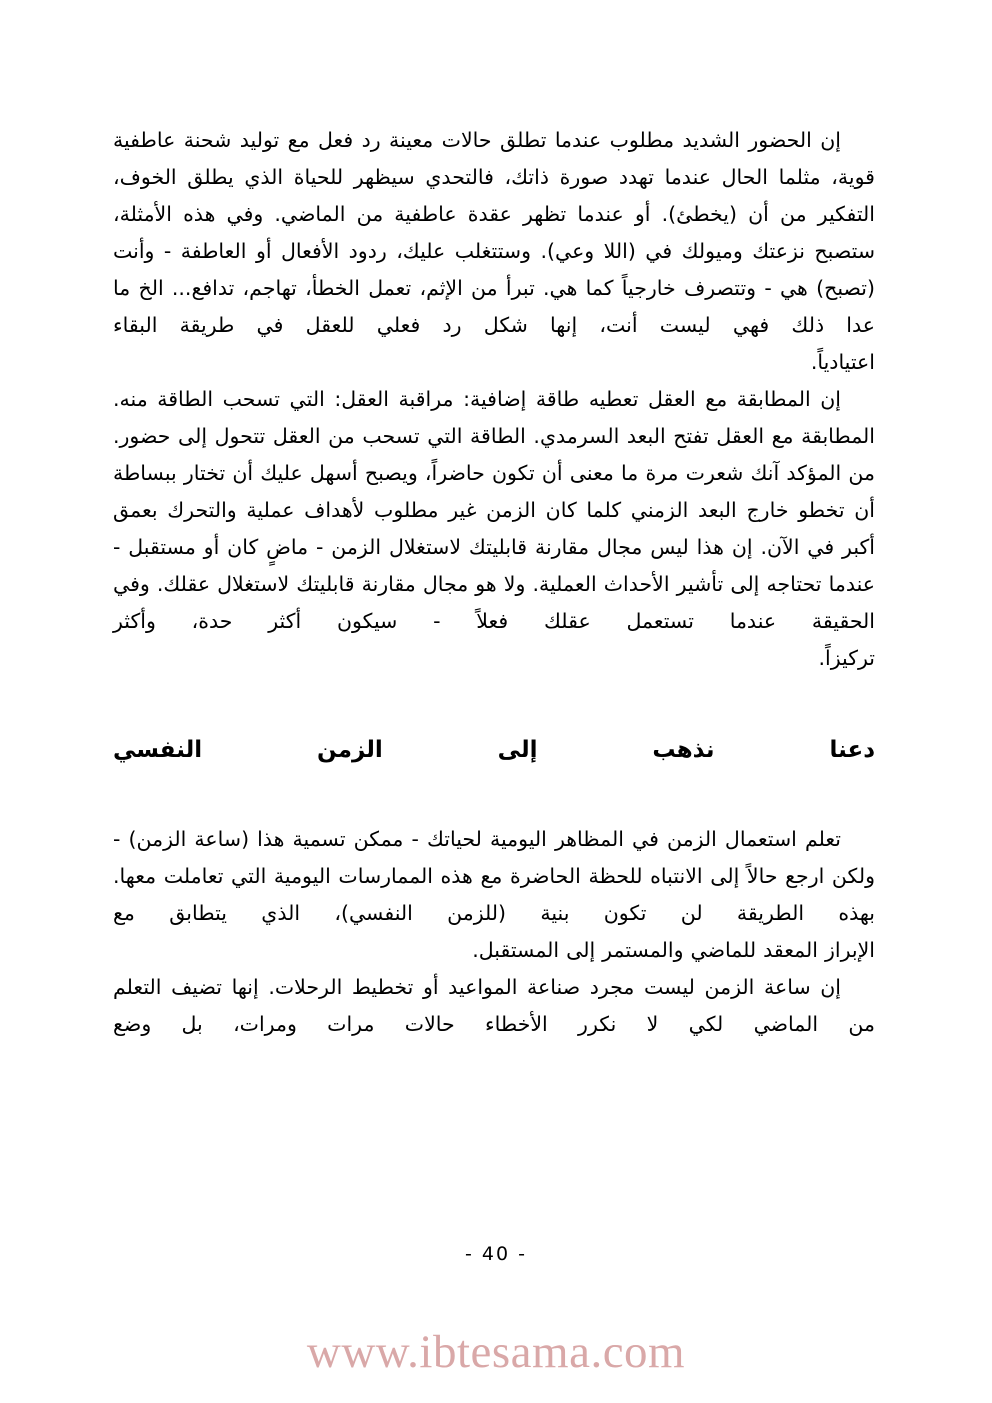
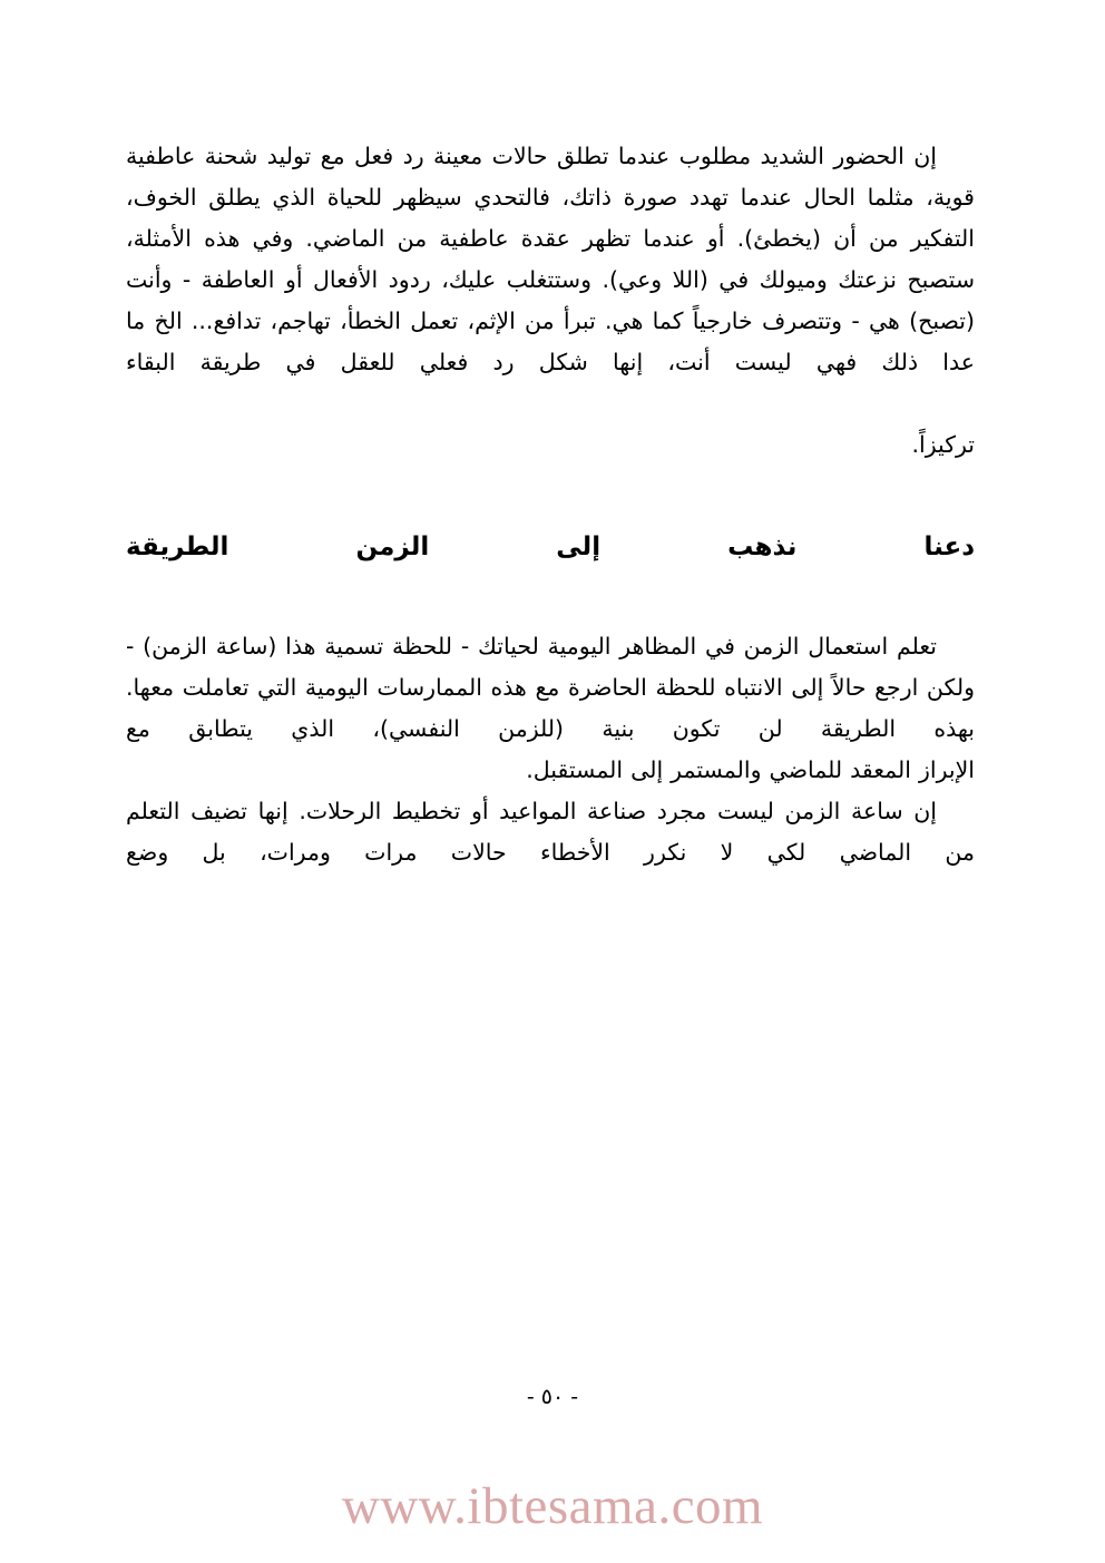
  إن الحضور الشديد مطلوب عندما تطلق حالات معينة رد فعل مع توليد شحنة عاطفية قوية، مثلما الحال عندما تهدد صورة ذاتك، فالتحدي سيظهر للحياة الذي يطلق الخوف، التفكير من أن (يخطئ). أو عندما تظهر عقدة عاطفية من الماضي. وفي هذه الأمثلة، ستصبح نزعتك وميولك في (اللا وعي). وستتغلب عليك، ردود الأفعال أو العاطفة - وأنت (تصبح) هي - وتتصرف خارجياً كما هي. تبرأ من الإثم، تعمل الخطأ، تهاجم، تدافع... الخ ما عدا ذلك فهي ليست أنت، إنها شكل رد فعلي للعقل في طريقة البقاء
- اعتيادياً.
- إن المطابقة مع العقل تعطيه طاقة إضافية: مراقبة العقل: التي تسحب الطاقة منه. المطابقة مع العقل تفتح البعد السرمدي. الطاقة التي تسحب من العقل تتحول إلى حضور. من المؤكد آنك شعرت مرة ما معنى أن تكون حاضراً، ويصبح أسهل عليك أن تختار ببساطة أن تخطو خارج البعد الزمني كلما كان الزمن غير مطلوب لأهداف عملية والتحرك بعمق أكبر في الآن. إن هذا ليس مجال مقارنة قابليتك لاستغلال الزمن - ماضٍ كان أو مستقبل - عندما تحتاجه إلى تأشير الأحداث العملية. ولا هو مجال مقارنة قابليتك لاستغلال عقلك. وفي الحقيقة عندما تستعمل عقلك فعلاً - سيكون أكثر حدة، وأكثر
  تركيزاً.
- دعنا نذهب إلى الزمن النفسي
+ دعنا نذهب إلى الزمن الطريقة
- تعلم استعمال الزمن في المظاهر اليومية لحياتك - ممكن تسمية هذا (ساعة الزمن) - ولكن ارجع حالاً إلى الانتباه للحظة الحاضرة مع هذه الممارسات اليومية التي تعاملت معها. بهذه الطريقة لن تكون بنية (للزمن النفسي)، الذي يتطابق مع
+ تعلم استعمال الزمن في المظاهر اليومية لحياتك - للحظة تسمية هذا (ساعة الزمن) - ولكن ارجع حالاً إلى الانتباه للحظة الحاضرة مع هذه الممارسات اليومية التي تعاملت معها. بهذه الطريقة لن تكون بنية (للزمن النفسي)، الذي يتطابق مع
  الإبراز المعقد للماضي والمستمر إلى المستقبل.
  إن ساعة الزمن ليست مجرد صناعة المواعيد أو تخطيط الرحلات. إنها تضيف التعلم من الماضي لكي لا نكرر الأخطاء حالات مرات ومرات، بل وضع
- - 40 -
+ - ٥٠ -
  www.ibtesama.com
